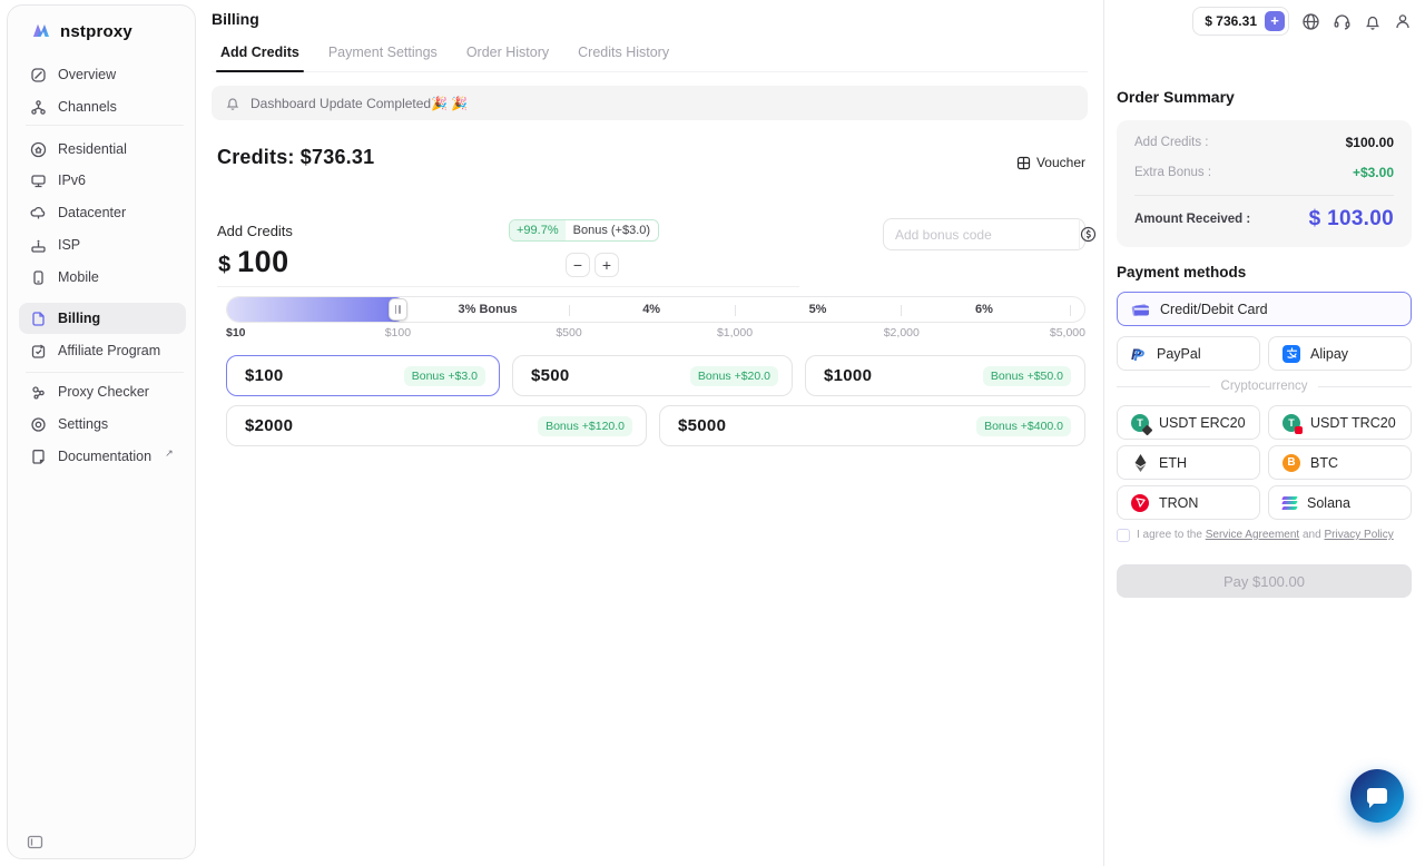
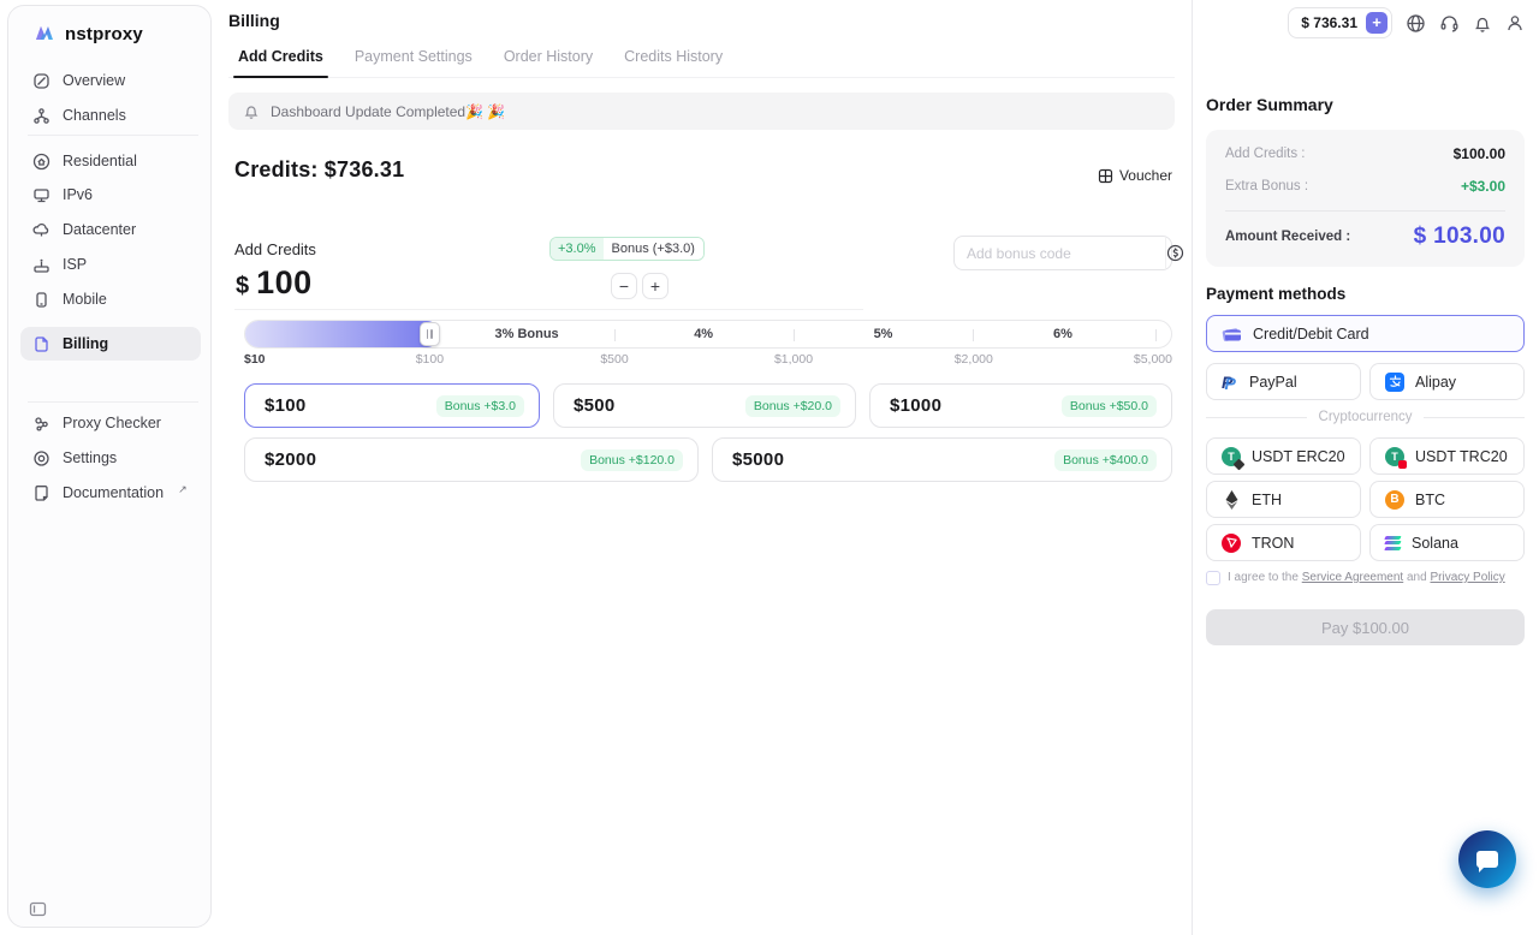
  nstproxy
  Overview
  Channels
  Residential
  IPv6
  Datacenter
  ISP
  Mobile
  Billing
- Affiliate Program
  Proxy Checker
  Settings
  Documentation
  ↗
  Billing
  $ 736.31
  +
  Add Credits
  Payment Settings
  Order History
  Credits History
  Dashboard Update Completed🎉 🎉
  Credits: $736.31
  Voucher
  Add Credits
- +99.7%
+ +3.0%
  Bonus (+$3.0)
  $
  100
  −
  +
  Add bonus code
  3% Bonus
  4%
  5%
  6%
  $10
  $100
  $500
  $1,000
  $2,000
  $5,000
  $100
  Bonus +$3.0
  $500
  Bonus +$20.0
  $1000
  Bonus +$50.0
  $2000
  Bonus +$120.0
  $5000
  Bonus +$400.0
  Order Summary
  Add Credits :
  $100.00
  Extra Bonus :
  +$3.00
  Amount Received :
  $ 103.00
  Payment methods
  Credit/Debit Card
  P
  PayPal
  Alipay
  Cryptocurrency
  T
  USDT ERC20
  T
  USDT TRC20
  ETH
  B
  BTC
  TRON
  Solana
  I agree to the Service Agreement and Privacy Policy
  Pay $100.00
